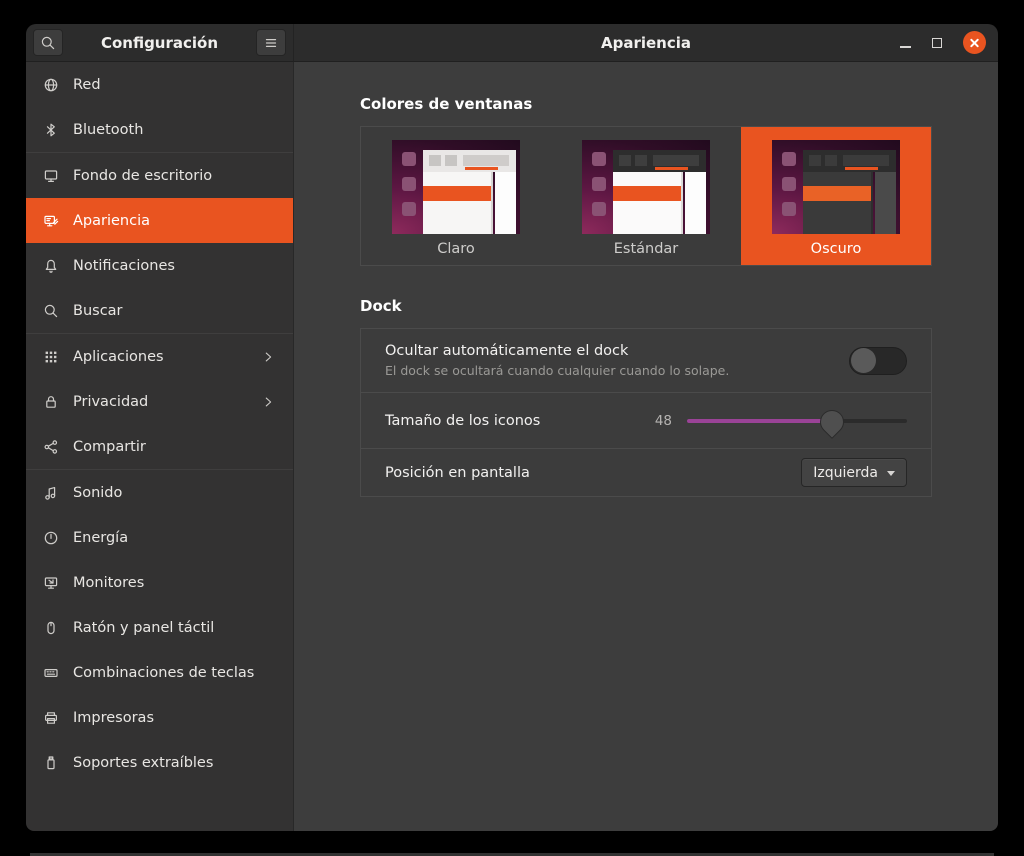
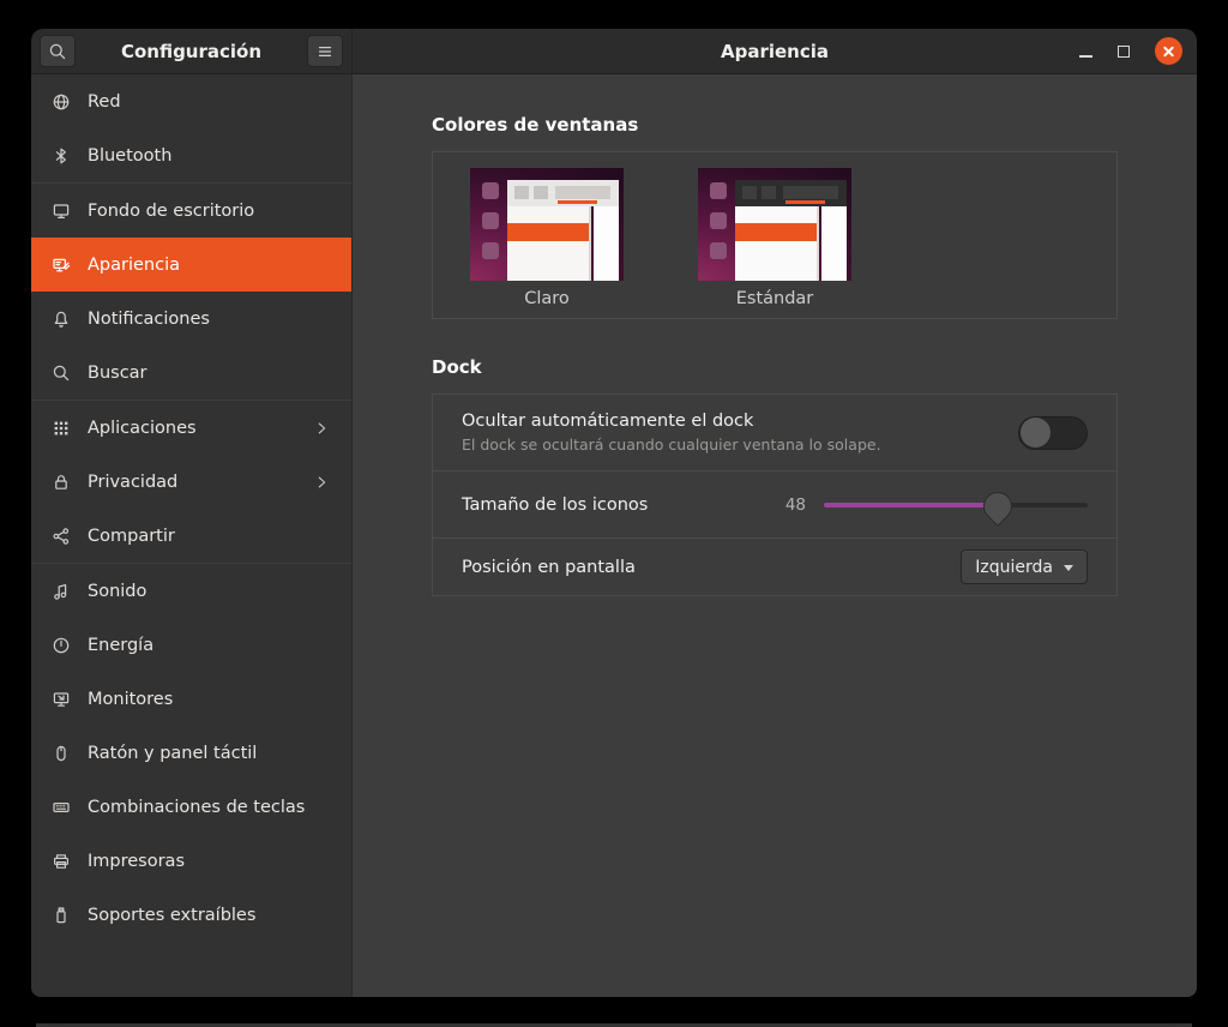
  Configuración
  Apariencia
  Red
  Bluetooth
  Fondo de escritorio
  Apariencia
  Notificaciones
  Buscar
  Aplicaciones
  Privacidad
  Compartir
  Sonido
  Energía
  Monitores
  Ratón y panel táctil
  Combinaciones de teclas
  Impresoras
  Soportes extraíbles
  Colores de ventanas
  Claro
  Estándar
- Oscuro
  Dock
  Ocultar automáticamente el dock
- El dock se ocultará cuando cualquier cuando lo solape.
+ El dock se ocultará cuando cualquier ventana lo solape.
  Tamaño de los iconos
  48
  Posición en pantalla
  Izquierda
